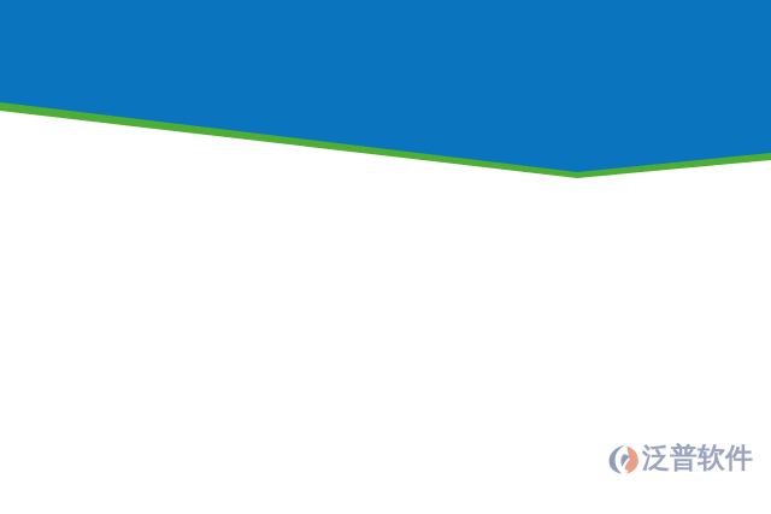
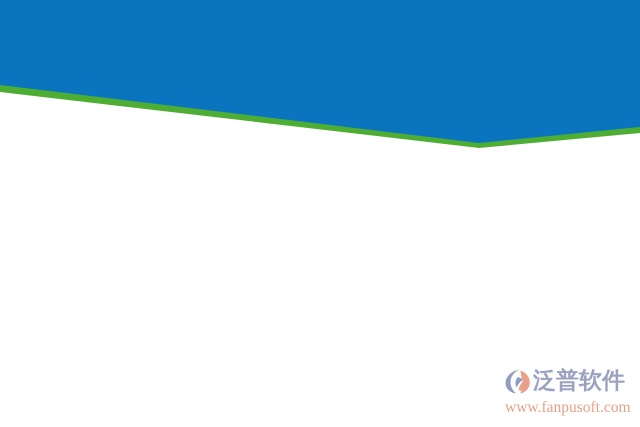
  泛普软件
+ www.fanpusoft.com
